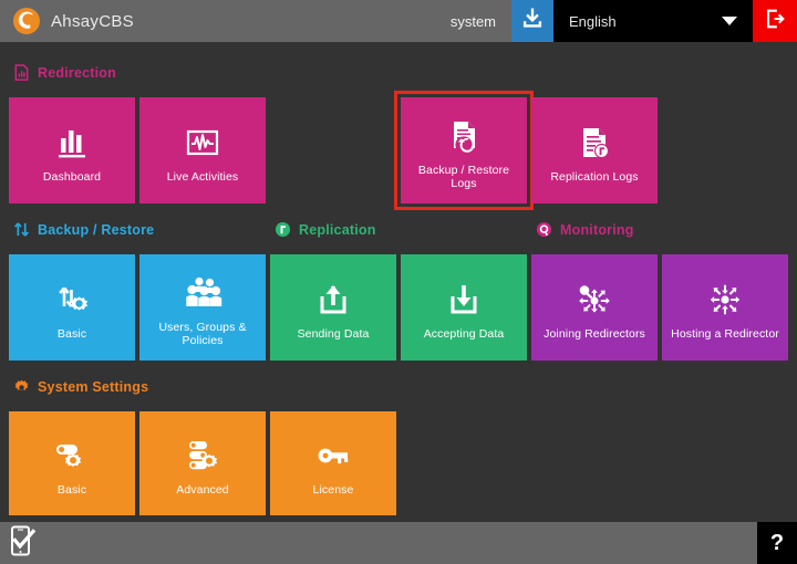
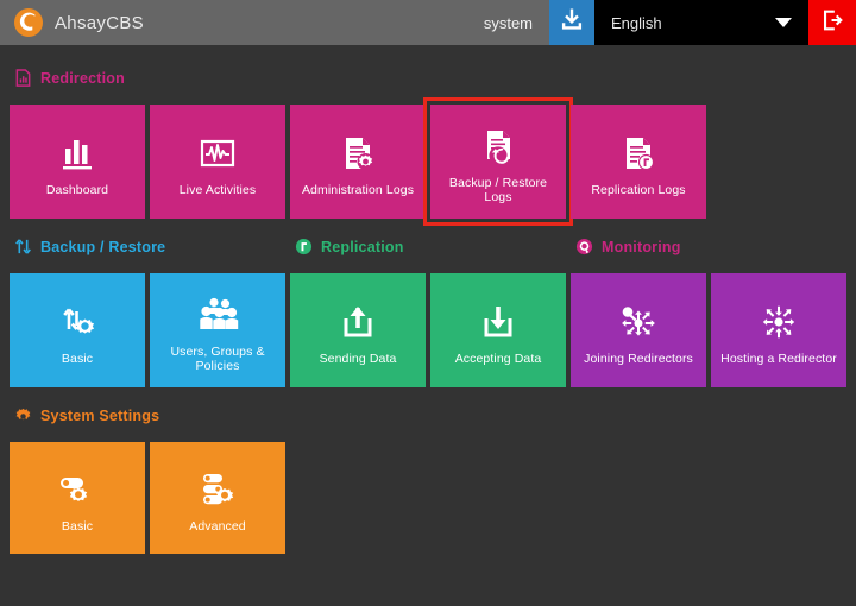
  AhsayCBS
  system
  English
  Redirection
  Dashboard
  Live Activities
+ Administration Logs
  Backup / Restore Logs
  Replication Logs
  Backup / Restore
  Replication
  Monitoring
  Basic
  Users, Groups & Policies
  Sending Data
  Accepting Data
  Joining Redirectors
  Hosting a Redirector
  System Settings
  Basic
  Advanced
- License
- ?
